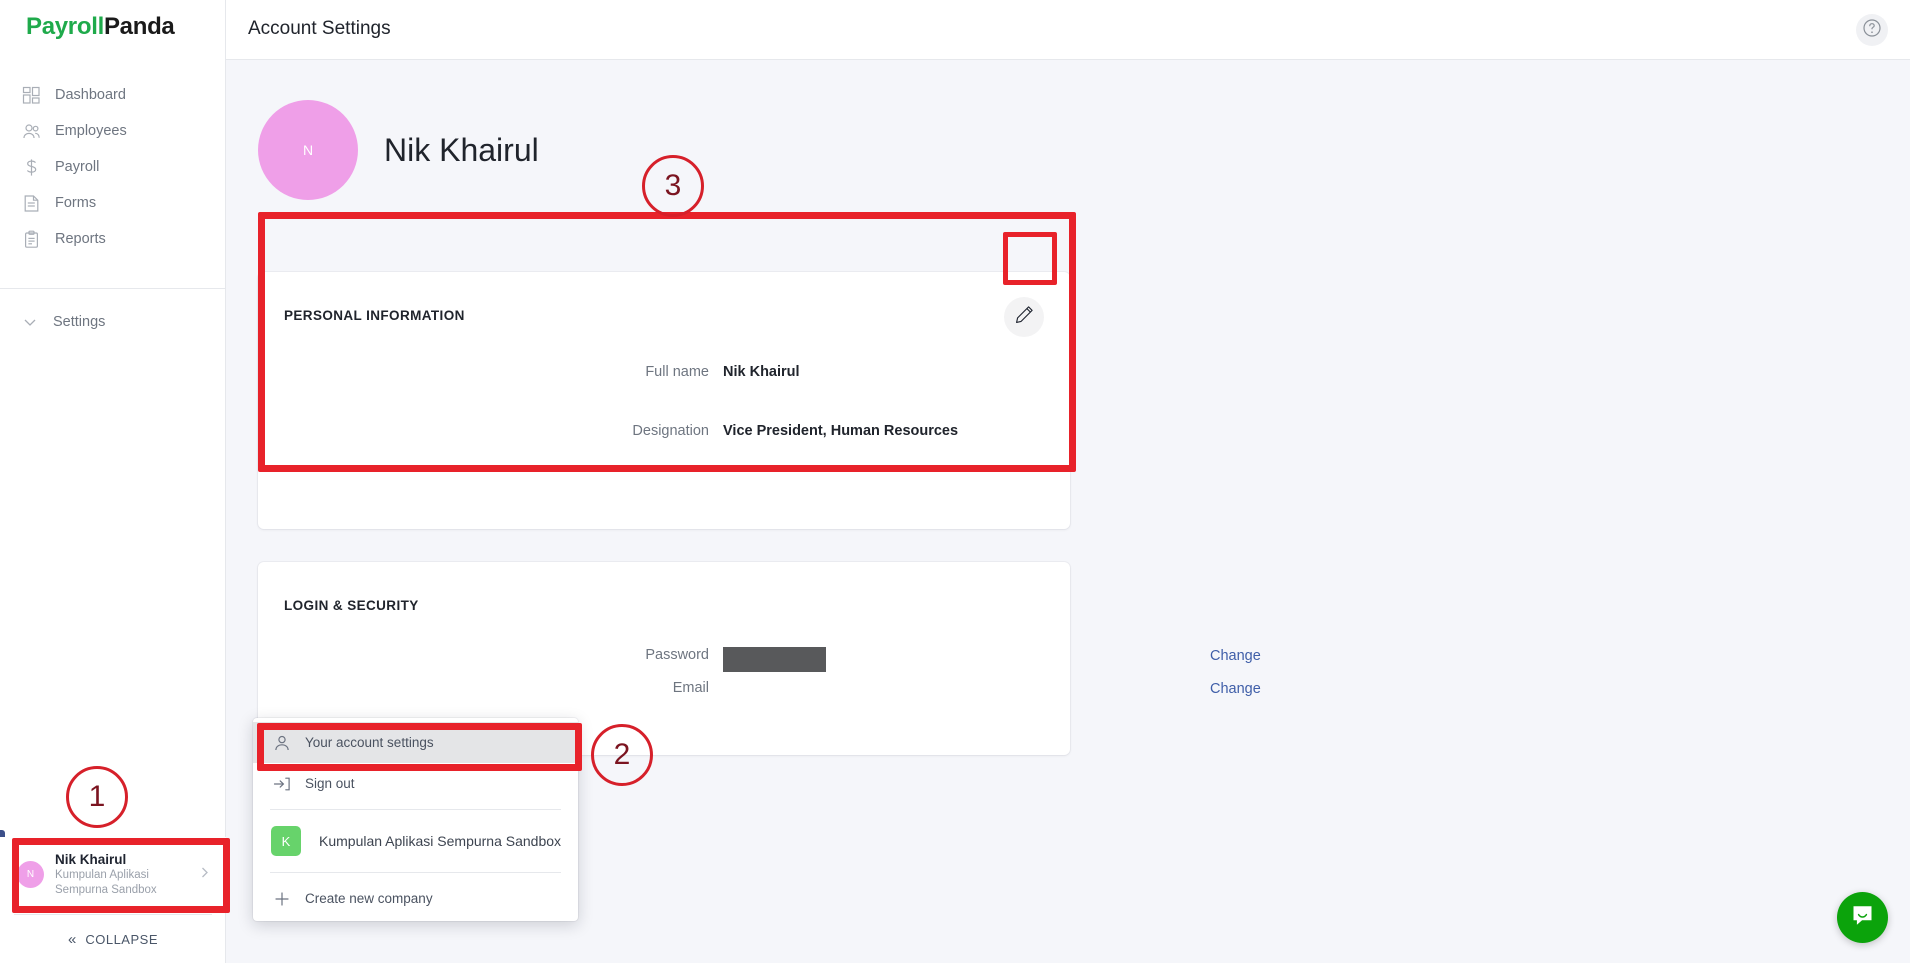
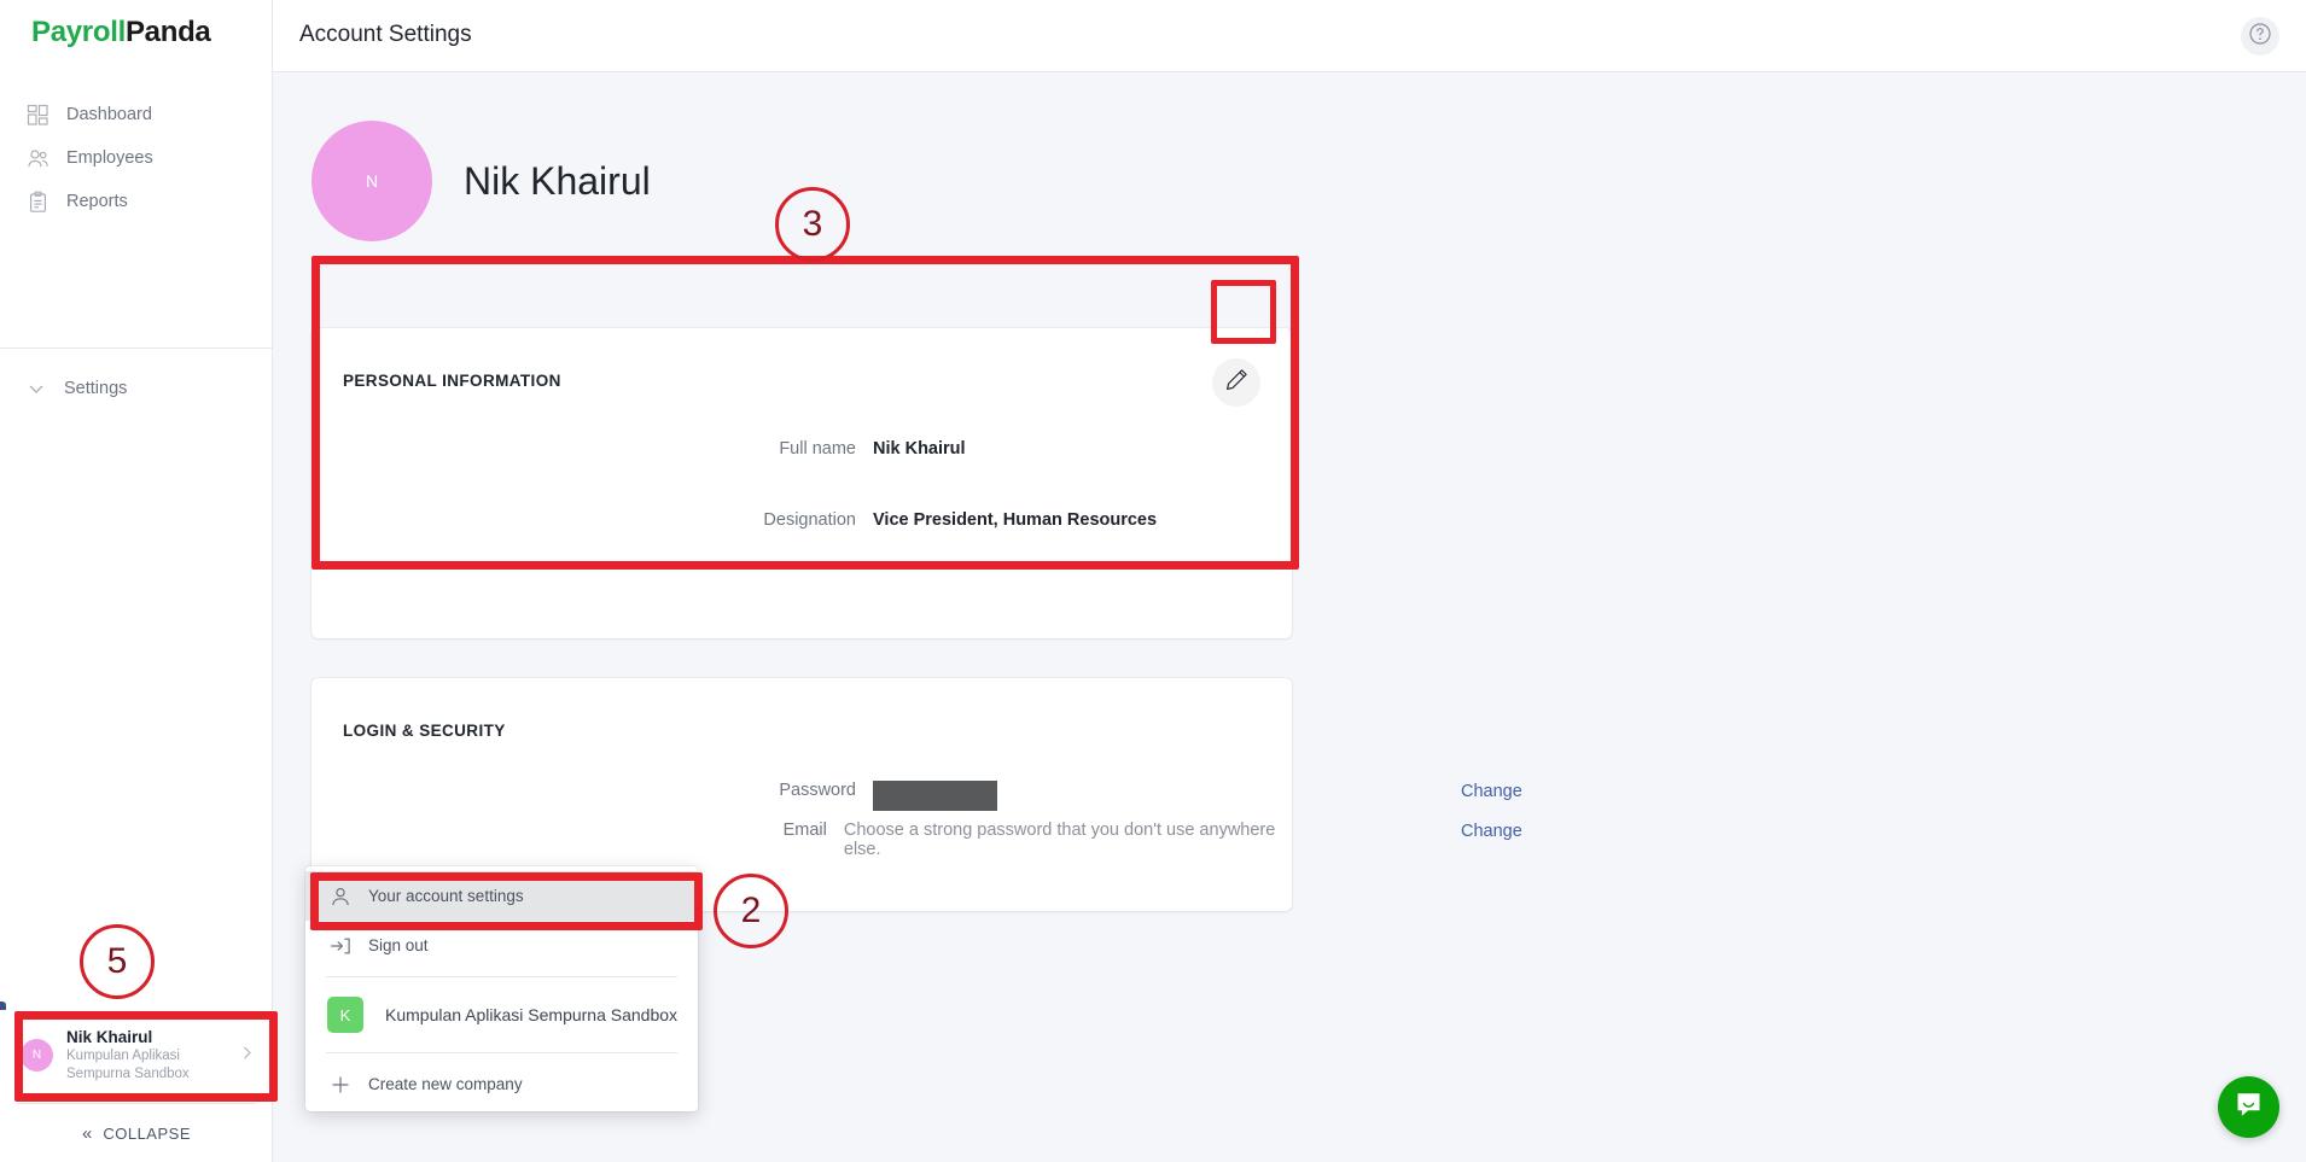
  PayrollPanda
  Dashboard
  Employees
- Payroll
- Forms
  Reports
  Settings
  N
  Nik Khairul
  Kumpulan Aplikasi
  Sempurna Sandbox
  «
  COLLAPSE
  Account Settings
  N
  Nik Khairul
  PERSONAL INFORMATION
  Full name
  Nik Khairul
  Designation
  Vice President, Human Resources
  LOGIN & SECURITY
  Password
  Change
  Email
+ Choose a strong password that you don't use anywhere else.
  Change
  Your account settings
  Sign out
  K
  Kumpulan Aplikasi Sempurna Sandbox
  Create new company
  3
  2
- 1
+ 5
